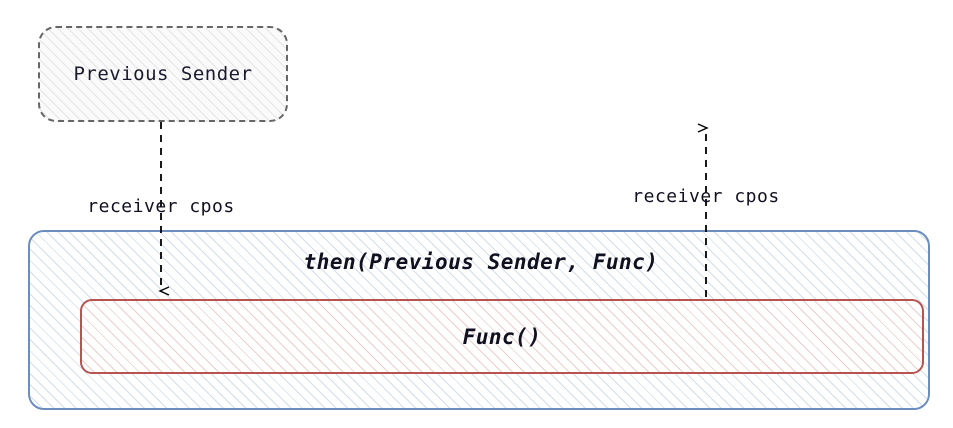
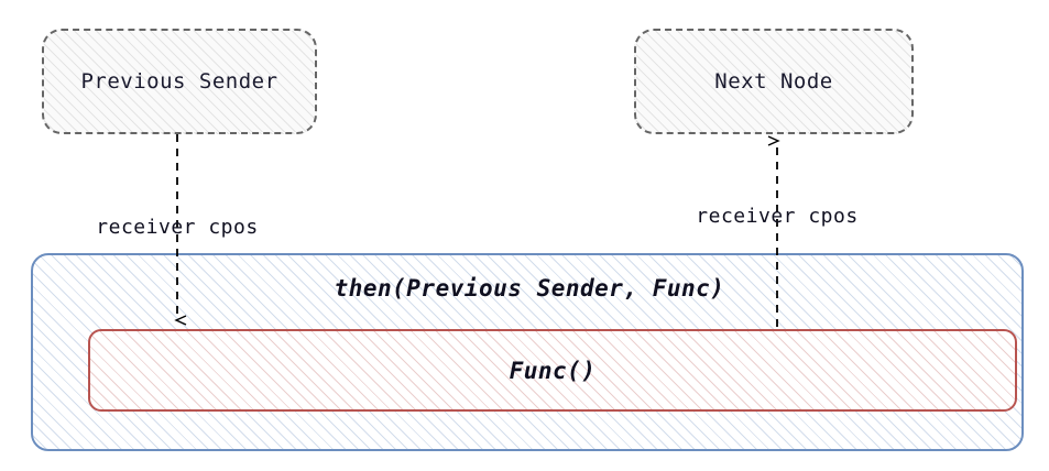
  Previous Sender
+ Next Node
  then(Previous Sender, Func)
  Func()
  receiver cpos
  receiver cpos
